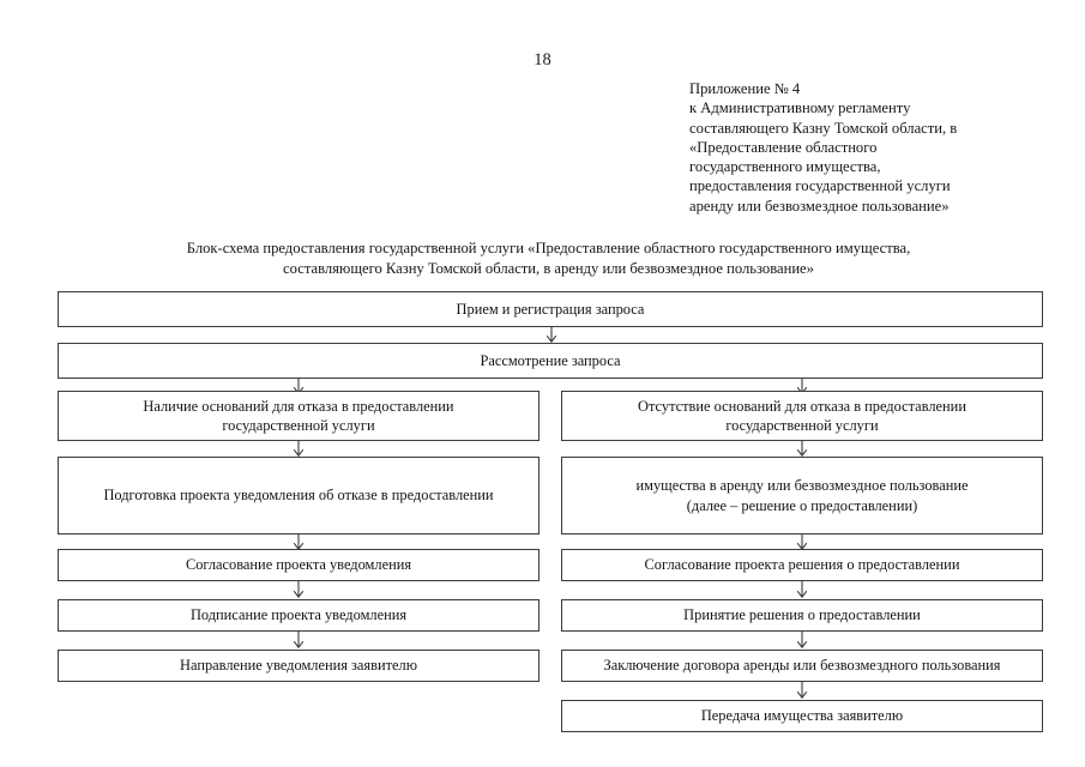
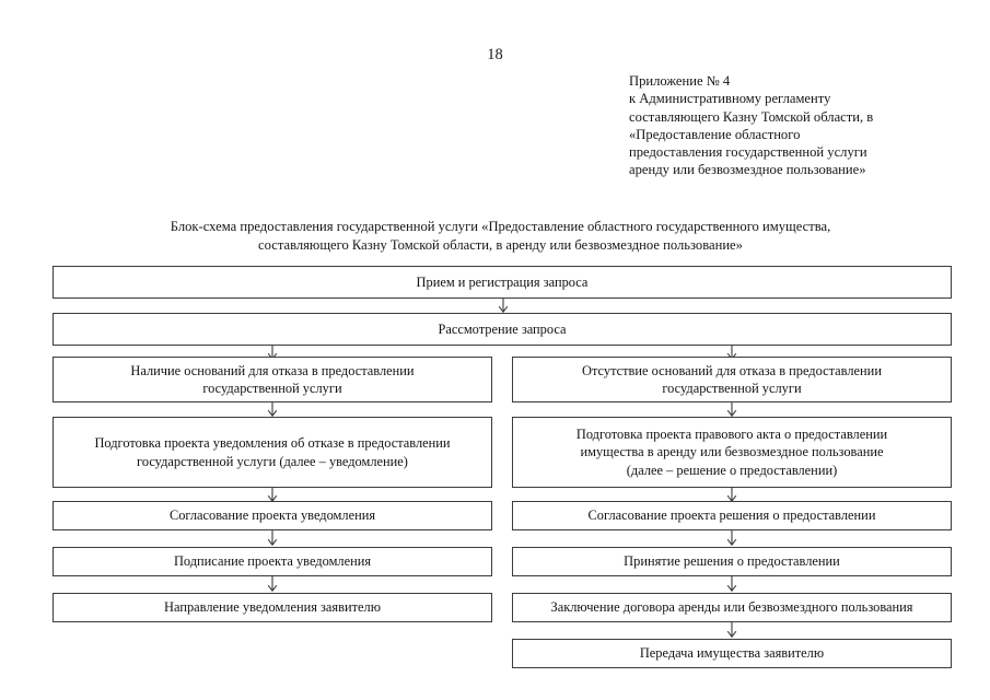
  18
  Приложение № 4
  к Административному регламенту
  составляющего Казну Томской области, в
  «Предоставление областного
- государственного имущества,
  предоставления государственной услуги
  аренду или безвозмездное пользование»
  Блок-схема предоставления государственной услуги «Предоставление областного государственного имущества,
  составляющего Казну Томской области, в аренду или безвозмездное пользование»
  Прием и регистрация запроса
  Рассмотрение запроса
  Наличие оснований для отказа в предоставлении
  государственной услуги
  Отсутствие оснований для отказа в предоставлении
  государственной услуги
  Подготовка проекта уведомления об отказе в предоставлении
+ государственной услуги (далее – уведомление)
+ Подготовка проекта правового акта о предоставлении
  имущества в аренду или безвозмездное пользование
  (далее – решение о предоставлении)
  Согласование проекта уведомления
  Согласование проекта решения о предоставлении
  Подписание проекта уведомления
  Принятие решения о предоставлении
  Направление уведомления заявителю
  Заключение договора аренды или безвозмездного пользования
  Передача имущества заявителю
